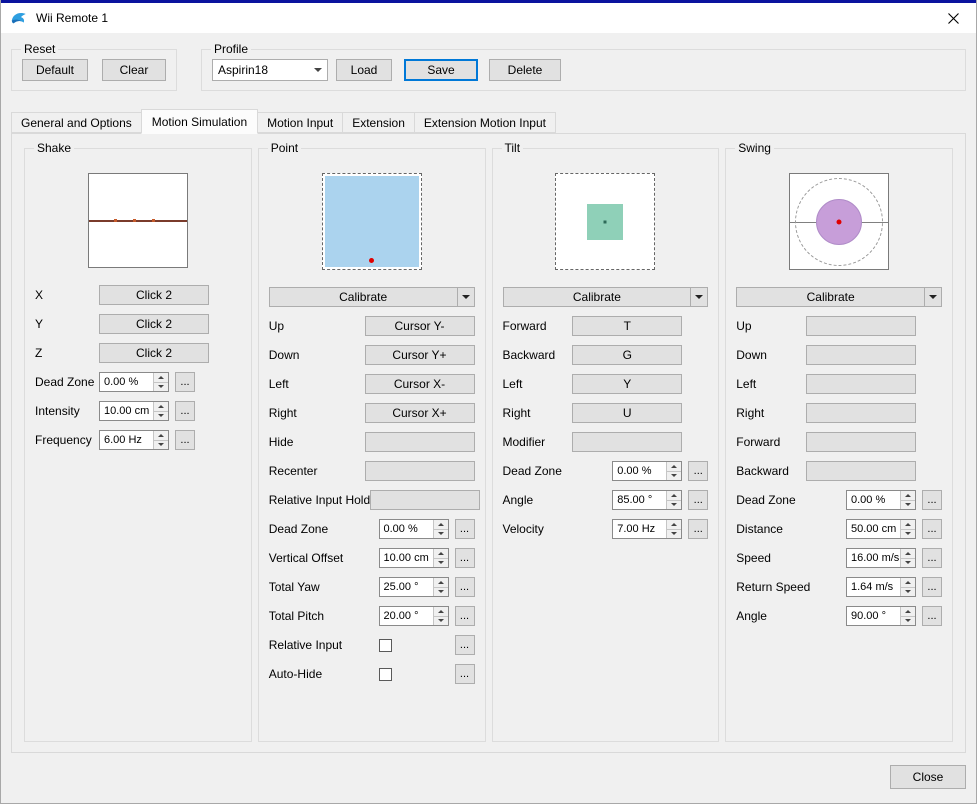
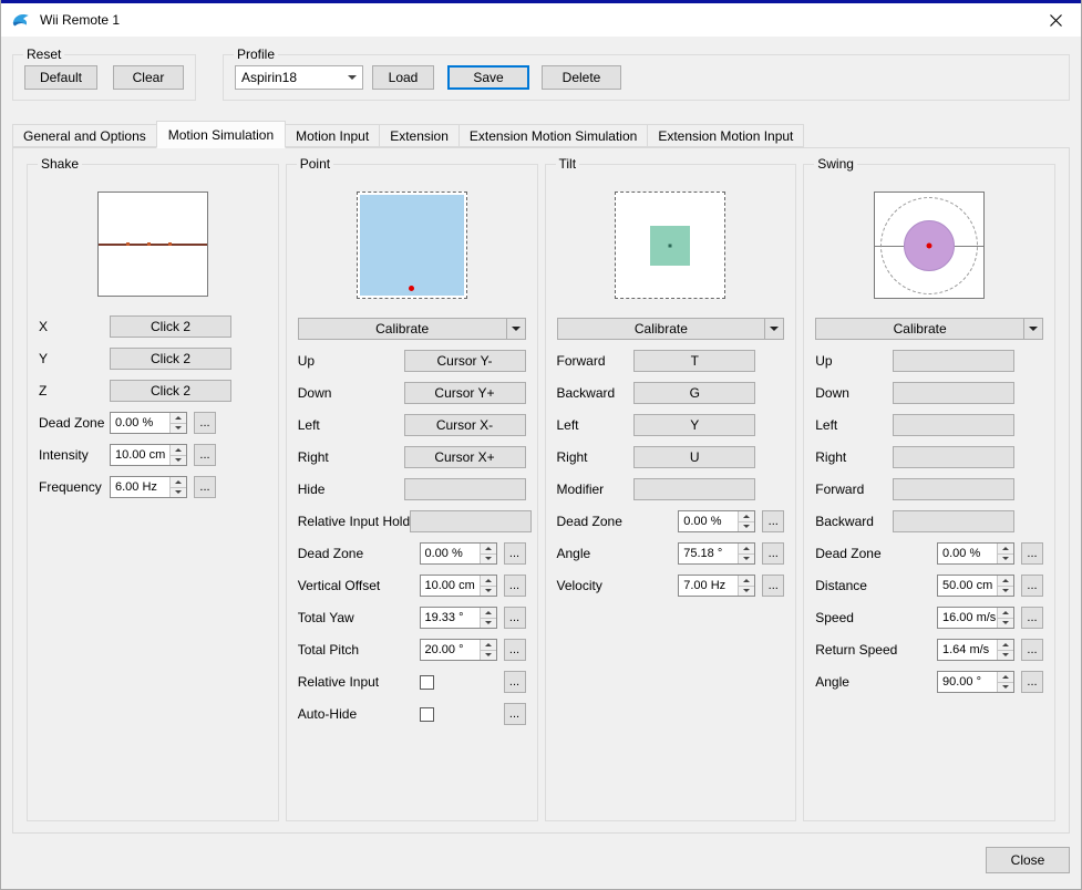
  Wii Remote 1
  Reset
  Default
  Clear
  Profile
  Aspirin18
  Load
  Save
  Delete
  General and Options
  Motion Simulation
  Motion Input
  Extension
+ Extension Motion Simulation
  Extension Motion Input
  Shake
  X
  Click 2
  Y
  Click 2
  Z
  Click 2
  Dead Zone
  0.00 %
  ...
  Intensity
  10.00 cm
  ...
  Frequency
  6.00 Hz
  ...
  Point
  Calibrate
  Up
  Cursor Y-
  Down
  Cursor Y+
  Left
  Cursor X-
  Right
  Cursor X+
  Hide
- Recenter
  Relative Input Hold
  Dead Zone
  0.00 %
  ...
  Vertical Offset
  10.00 cm
  ...
  Total Yaw
- 25.00 °
+ 19.33 °
  ...
  Total Pitch
  20.00 °
  ...
  Relative Input
  ...
  Auto-Hide
  ...
  Tilt
  Calibrate
  Forward
  T
  Backward
  G
  Left
  Y
  Right
  U
  Modifier
  Dead Zone
  0.00 %
  ...
  Angle
- 85.00 °
+ 75.18 °
  ...
  Velocity
  7.00 Hz
  ...
  Swing
  Calibrate
  Up
  Down
  Left
  Right
  Forward
  Backward
  Dead Zone
  0.00 %
  ...
  Distance
  50.00 cm
  ...
  Speed
  16.00 m/s
  ...
  Return Speed
  1.64 m/s
  ...
  Angle
  90.00 °
  ...
  Close
